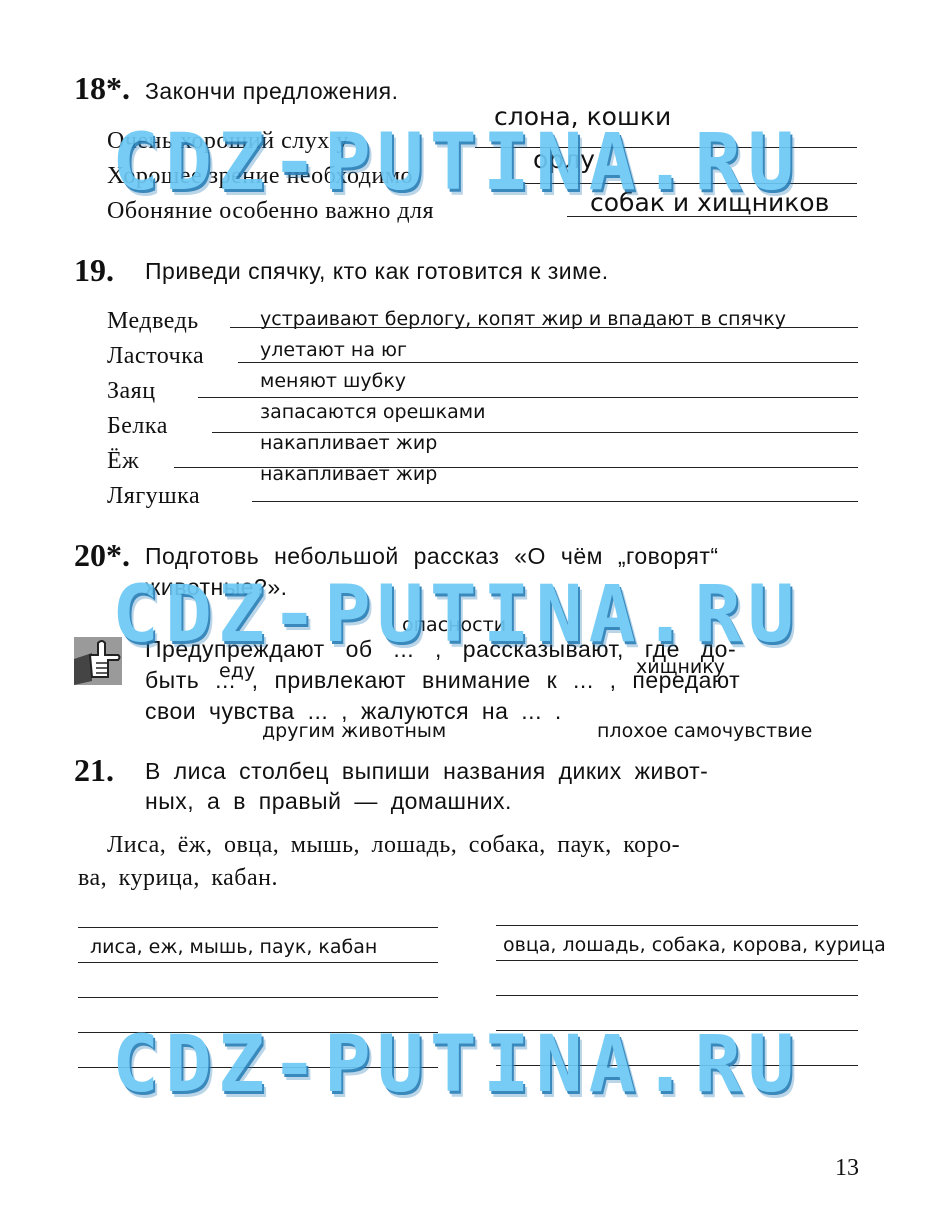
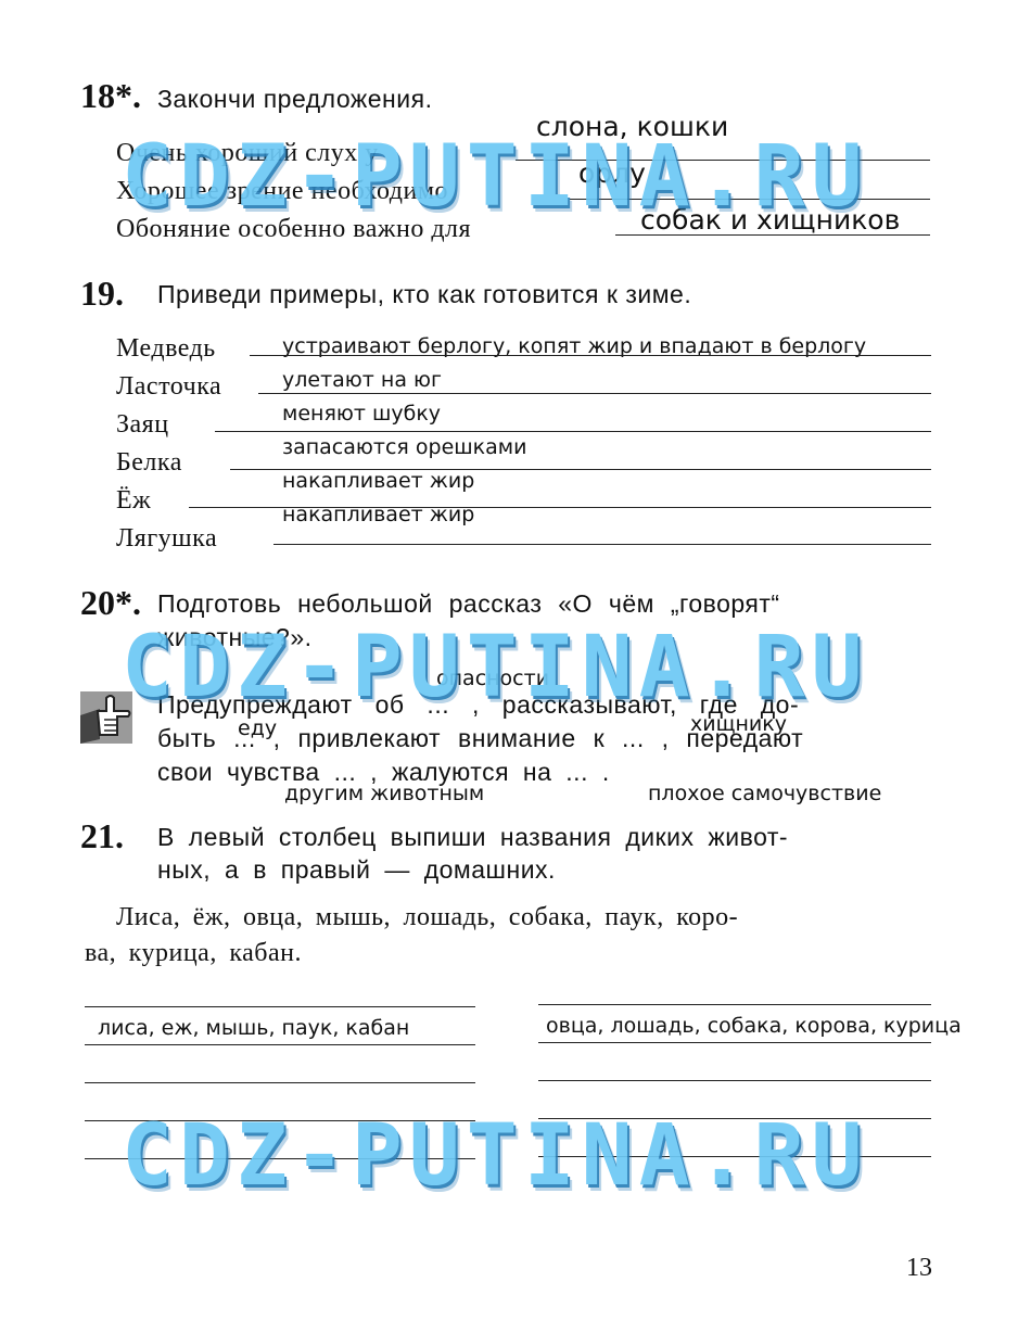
  18*.
  Закончи предложения.
  слона, кошки
  Очень хороший слух у
  орлу
  Хорошее зрение необходимо
  собак и хищников
  Обоняние особенно важно для
  19.
- Приведи спячку, кто как готовится к зиме.
+ Приведи примеры, кто как готовится к зиме.
  Медведь
- устраивают берлогу, копят жир и впадают в спячку
+ устраивают берлогу, копят жир и впадают в берлогу
  Ласточка
  улетают на юг
  Заяц
  меняют шубку
  Белка
  запасаются орешками
  Ёж
  накапливает жир
  Лягушка
  накапливает жир
  20*.
  Подготовь небольшой рассказ «О чём „говорят“
  животные?».
  опасности
  Предупреждают об ... , рассказывают, где до-
  еду
  хищнику
  быть ... , привлекают внимание к ... , передают
  свои чувства ... , жалуются на ... .
  другим животным
  плохое самочувствие
  21.
- В лиса столбец выпиши названия диких живот-
+ В левый столбец выпиши названия диких живот-
  ных, а в правый — домашних.
  Лиса, ёж, овца, мышь, лошадь, собака, паук, коро-
  ва, курица, кабан.
  лиса, еж, мышь, паук, кабан
  овца, лошадь, собака, корова, курица
  CDZ-PUTINA.RU
  CDZ-PUTINA.RU
  CDZ-PUTINA.RU
  13
